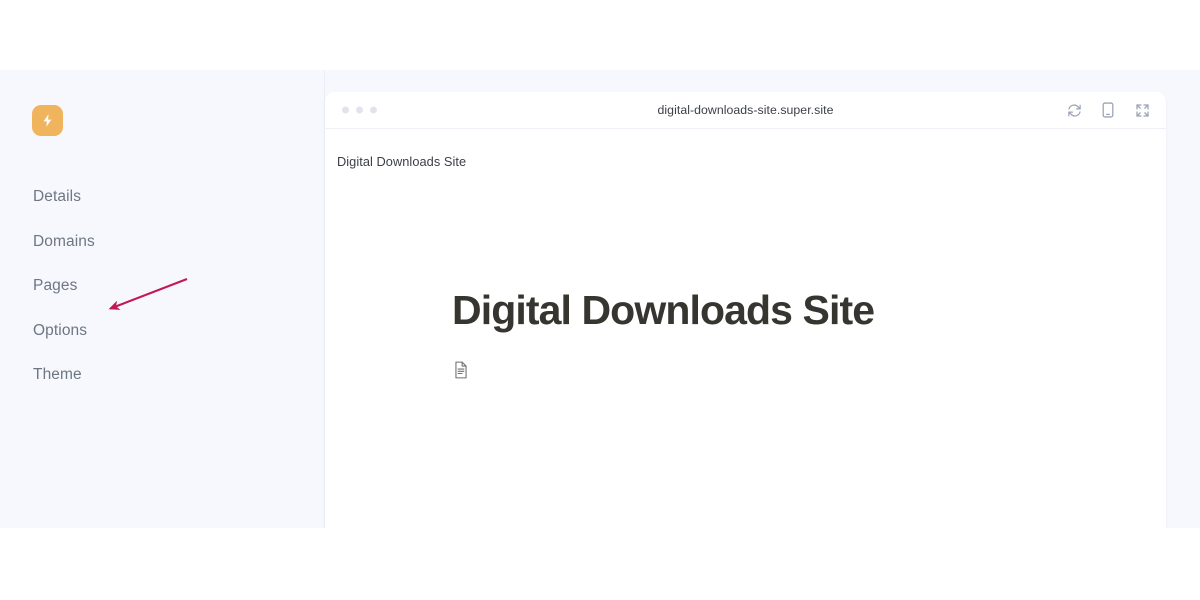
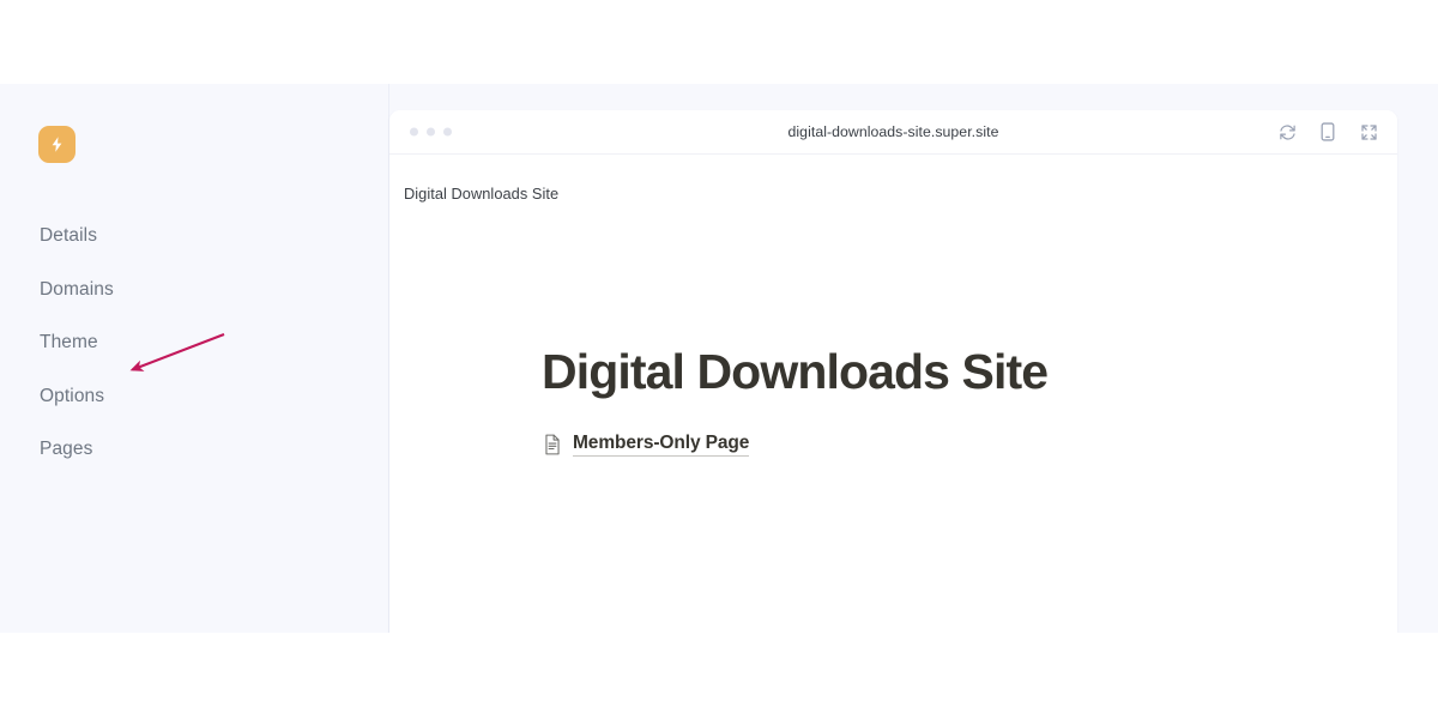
  Details
  Domains
- Pages
+ Theme
  Options
- Theme
+ Pages
  digital-downloads-site.super.site
  Digital Downloads Site
  Digital Downloads Site
+ Members-Only Page
